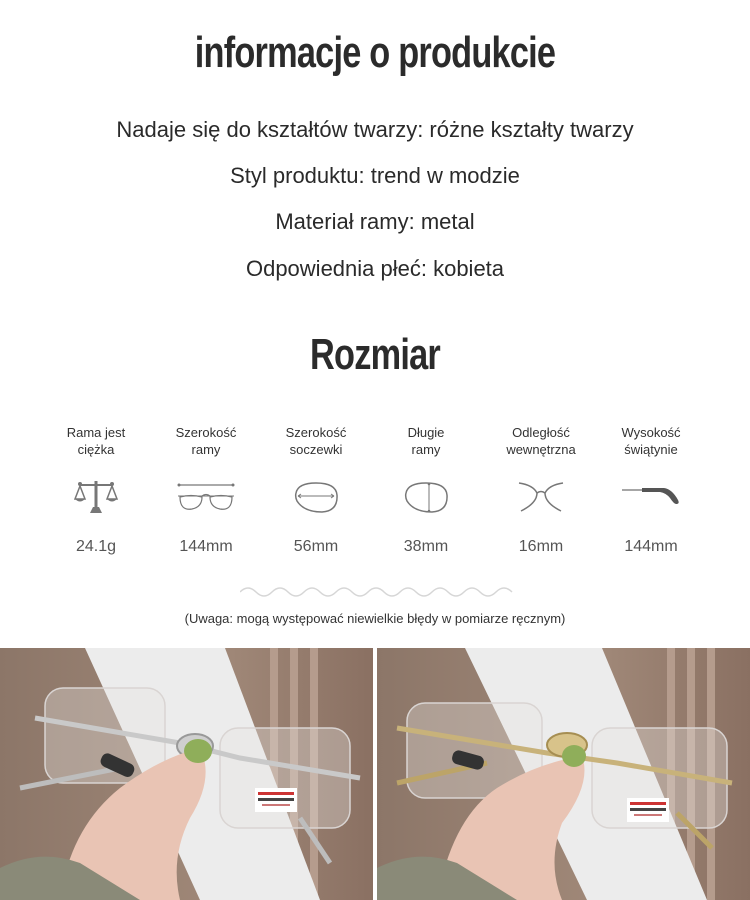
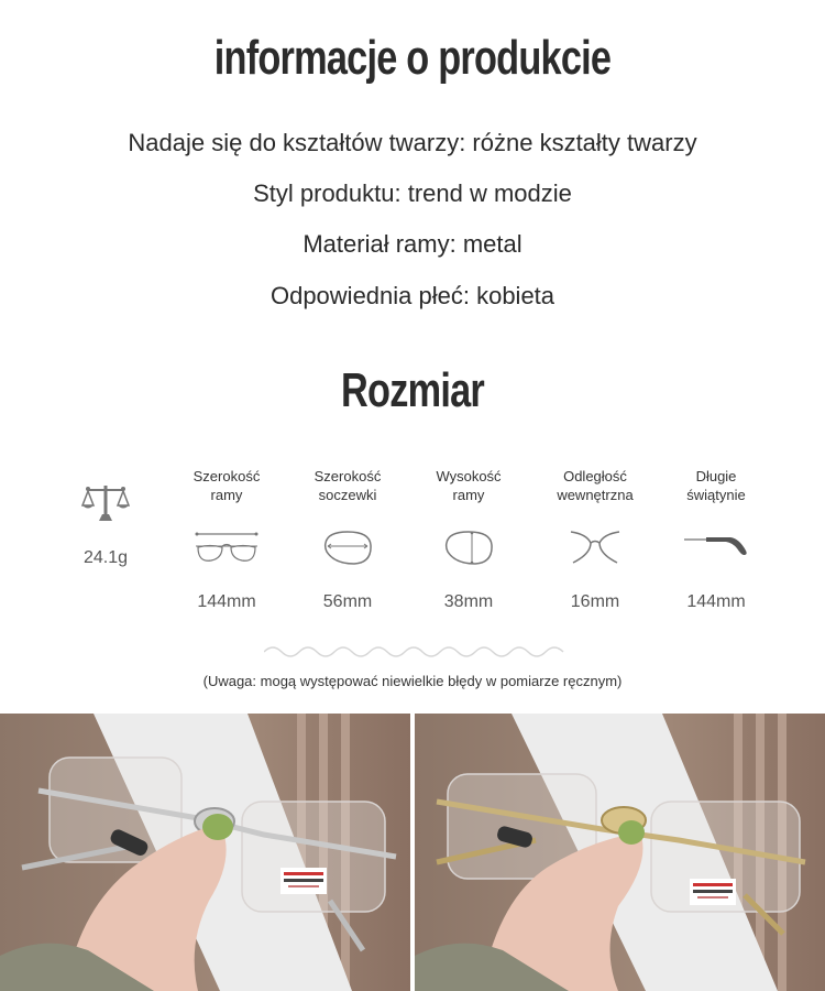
  informacje o produkcie
  Nadaje się do kształtów twarzy: różne kształty twarzy
  Styl produktu: trend w modzie
  Materiał ramy: metal
  Odpowiednia płeć: kobieta
  Rozmiar
- Rama jest
- ciężka
  24.1g
  Szerokość
  ramy
  144mm
  Szerokość
  soczewki
  56mm
- Długie
+ Wysokość
  ramy
  38mm
  Odległość
  wewnętrzna
  16mm
- Wysokość
+ Długie
  świątynie
  144mm
  (Uwaga: mogą występować niewielkie błędy w pomiarze ręcznym)
